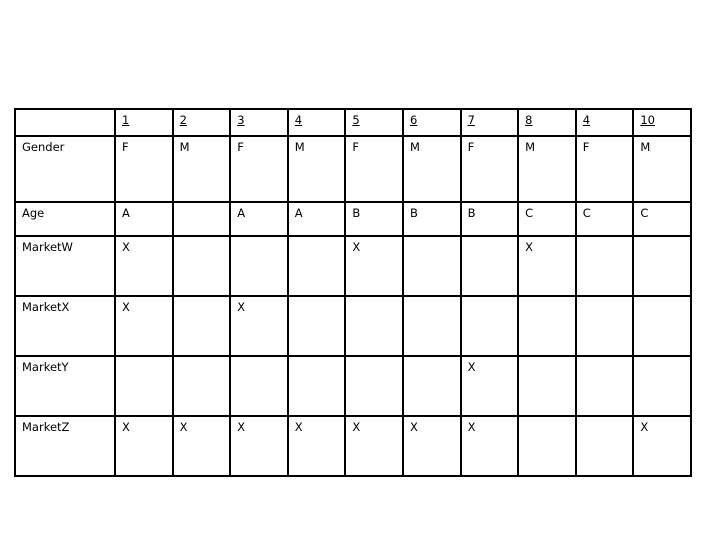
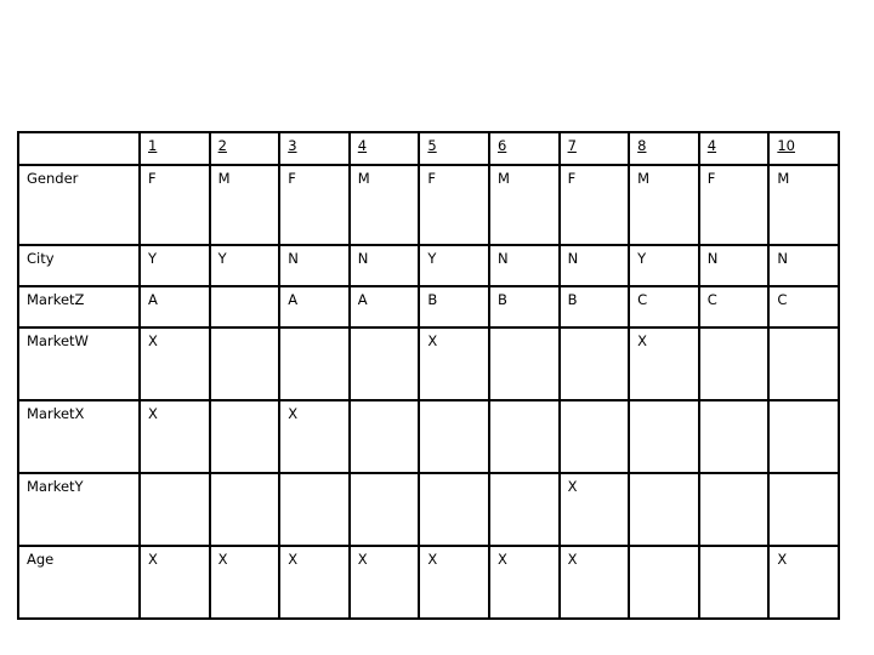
  	1	2	3	4	5	6	7	8	4	10
  Gender	F	M	F	M	F	M	F	M	F	M
+ City	Y	Y	N	N	Y	N	N	Y	N	N
- Age	A		A	A	B	B	B	C	C	C
+ MarketZ	A		A	A	B	B	B	C	C	C
  MarketW	X				X			X
  MarketX	X		X
  MarketY							X
- MarketZ	X	X	X	X	X	X	X			X
+ Age	X	X	X	X	X	X	X			X
